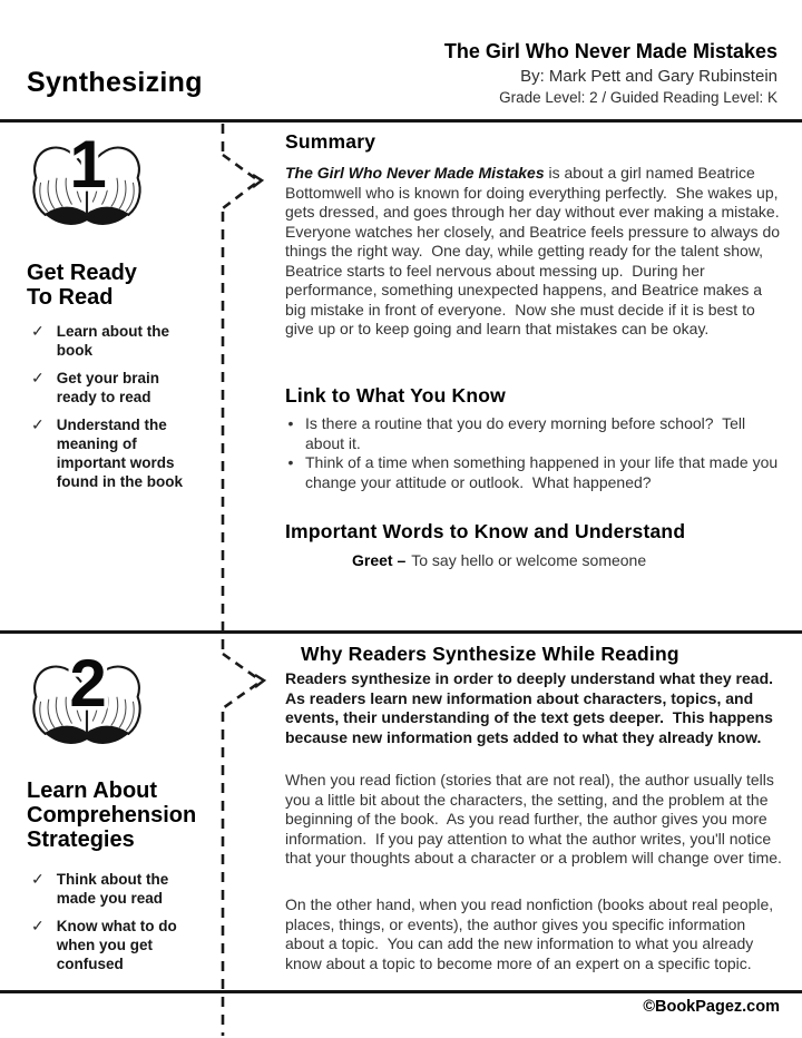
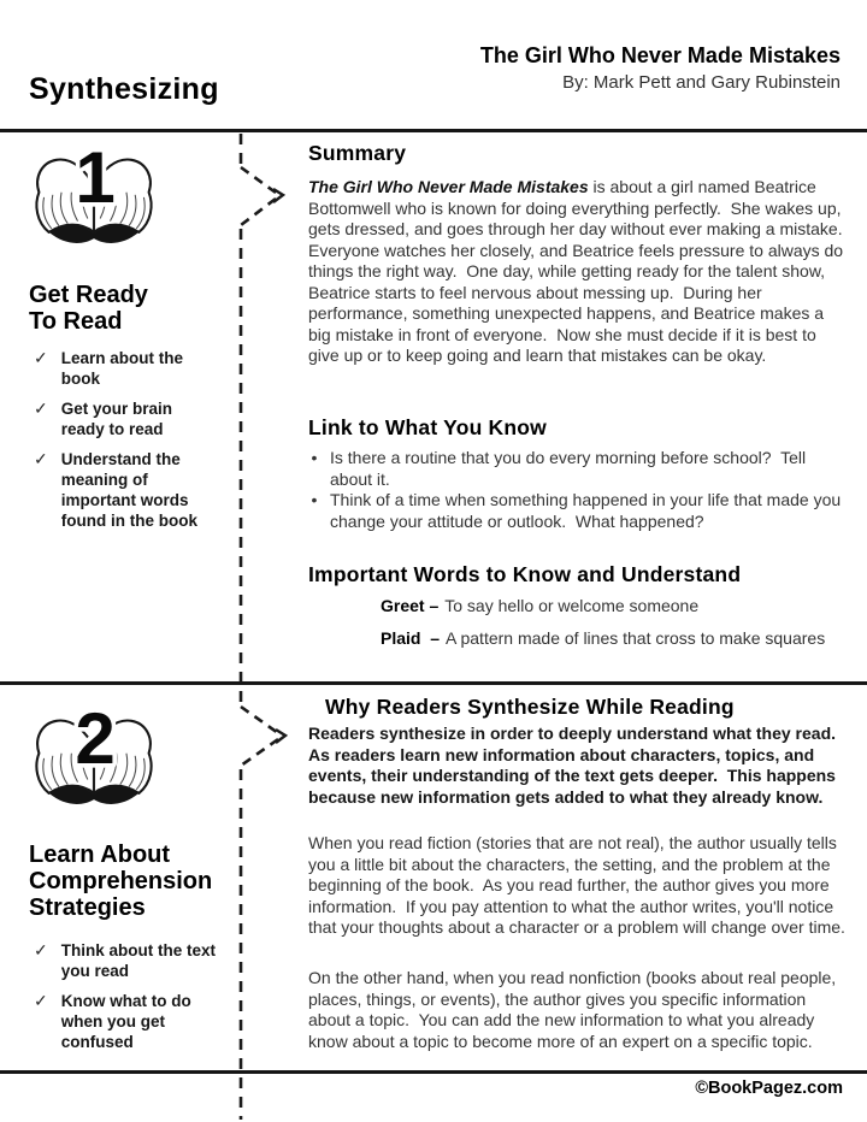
  Synthesizing
  The Girl Who Never Made Mistakes
  By: Mark Pett and Gary Rubinstein
- Grade Level: 2 / Guided Reading Level: K
  1
  Get Ready
  To Read
  ✓
  Learn about the book
  ✓
  Get your brain ready to read
  ✓
  Understand the meaning of important words found in the book
  Summary
  The Girl Who Never Made Mistakes is about a girl named Beatrice Bottomwell who is known for doing everything perfectly. She wakes up, gets dressed, and goes through her day without ever making a mistake. Everyone watches her closely, and Beatrice feels pressure to always do things the right way. One day, while getting ready for the talent show, Beatrice starts to feel nervous about messing up. During her performance, something unexpected happens, and Beatrice makes a big mistake in front of everyone. Now she must decide if it is best to give up or to keep going and learn that mistakes can be okay.
  Link to What You Know
  •
  Is there a routine that you do every morning before school? Tell about it.
  •
  Think of a time when something happened in your life that made you change your attitude or outlook. What happened?
  Important Words to Know and Understand
  Greet – To say hello or welcome someone
+ Plaid – A pattern made of lines that cross to make squares
  2
  Learn About
  Comprehension
  Strategies
  ✓
- Think about the made you read
+ Think about the text you read
  ✓
  Know what to do when you get confused
  Why Readers Synthesize While Reading
  Readers synthesize in order to deeply understand what they read. As readers learn new information about characters, topics, and events, their understanding of the text gets deeper. This happens because new information gets added to what they already know.
  When you read fiction (stories that are not real), the author usually tells you a little bit about the characters, the setting, and the problem at the beginning of the book. As you read further, the author gives you more information. If you pay attention to what the author writes, you'll notice that your thoughts about a character or a problem will change over time.
  On the other hand, when you read nonfiction (books about real people, places, things, or events), the author gives you specific information about a topic. You can add the new information to what you already know about a topic to become more of an expert on a specific topic.
  ©BookPagez.com
